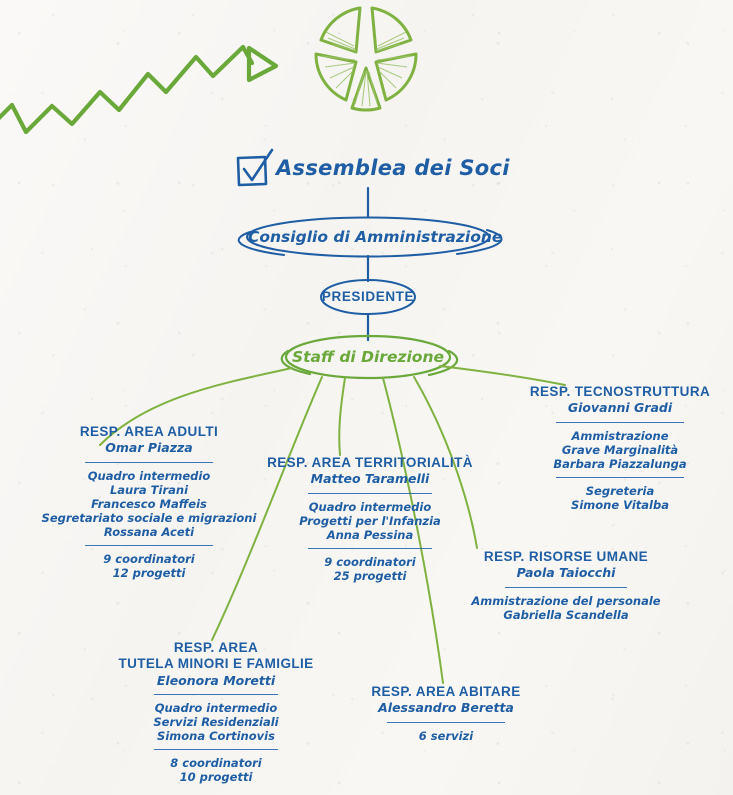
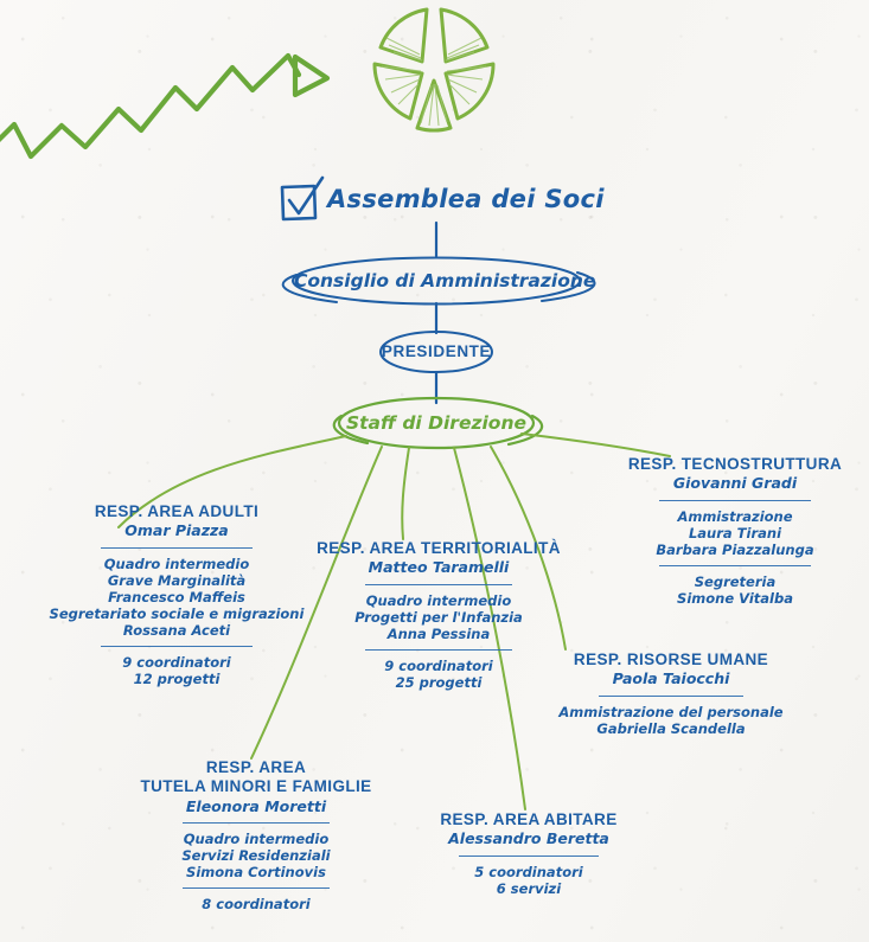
  Assemblea dei Soci
  Consiglio di Amministrazione
  PRESIDENTE
  Staff di Direzione
  RESP. AREA ADULTI
  Omar Piazza
  Quadro intermedio
- Laura Tirani
+ Grave Marginalità
  Francesco Maffeis
  Segretariato sociale e migrazioni
  Rossana Aceti
  9 coordinatori
  12 progetti
  RESP. AREA TERRITORIALITÀ
  Matteo Taramelli
  Quadro intermedio
  Progetti per l'Infanzia
  Anna Pessina
  9 coordinatori
  25 progetti
  RESP. TECNOSTRUTTURA
  Giovanni Gradi
  Ammistrazione
- Grave Marginalità
+ Laura Tirani
  Barbara Piazzalunga
  Segreteria
  Simone Vitalba
  RESP. RISORSE UMANE
  Paola Taiocchi
  Ammistrazione del personale
  Gabriella Scandella
  RESP. AREA
  TUTELA MINORI E FAMIGLIE
  Eleonora Moretti
  Quadro intermedio
  Servizi Residenziali
  Simona Cortinovis
  8 coordinatori
- 10 progetti
  RESP. AREA ABITARE
  Alessandro Beretta
+ 5 coordinatori
  6 servizi
